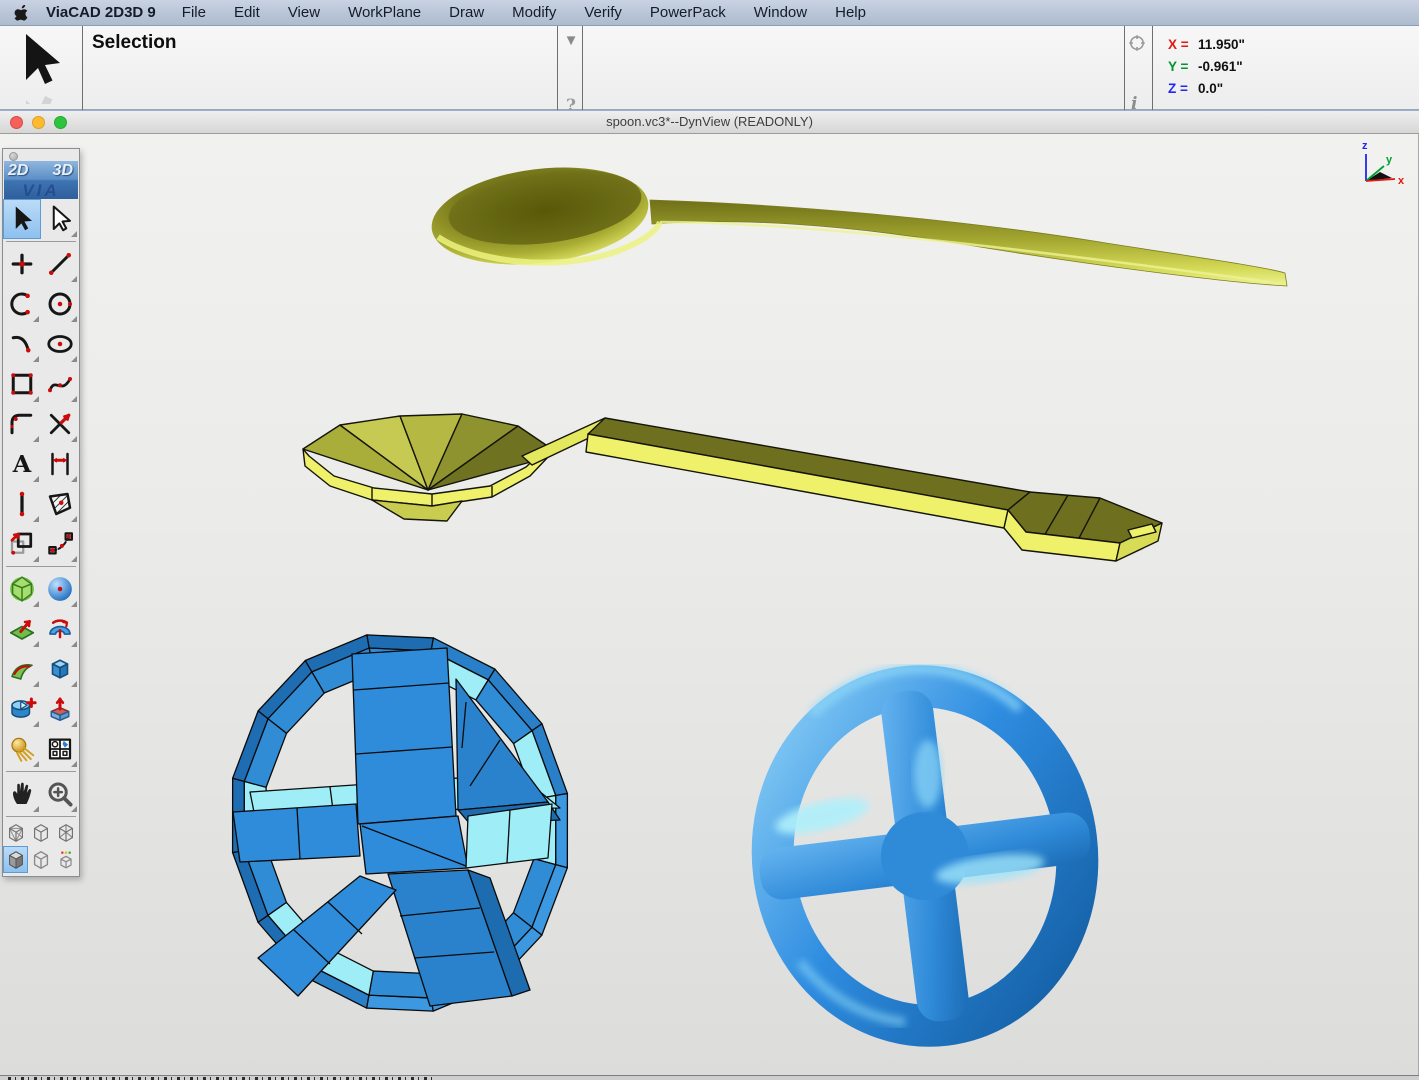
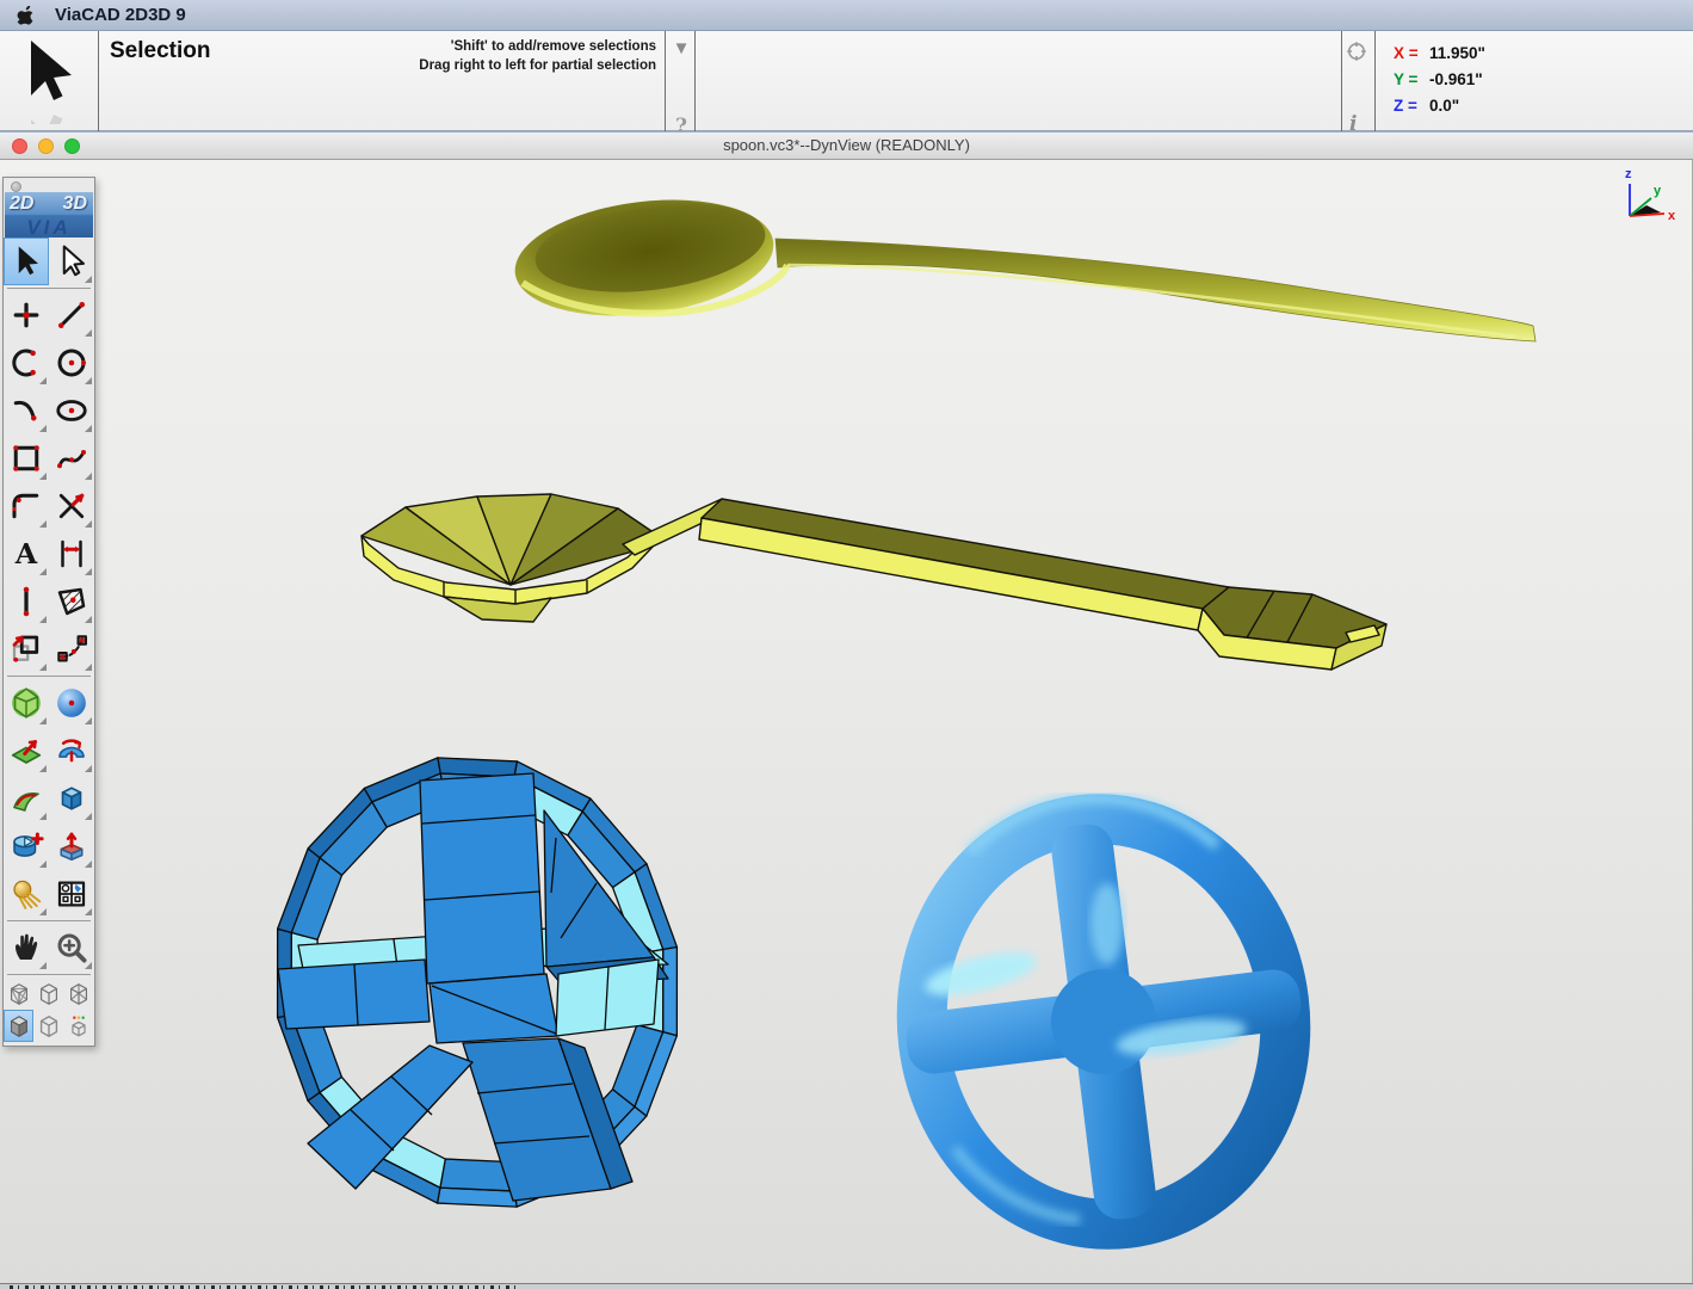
  ViaCAD 2D3D 9
- File
- Edit
- View
- WorkPlane
- Draw
- Modify
- Verify
- PowerPack
- Window
- Help
  Selection
+ 'Shift' to add/remove selections
+ Drag right to left for partial selection
  ▼
  ?
  i
  X = 11.950"
  Y = -0.961"
  Z = 0.0"
  spoon.vc3*--DynView (READONLY)
  z
  y
  x
  2D
  3D
  VIA
  A
